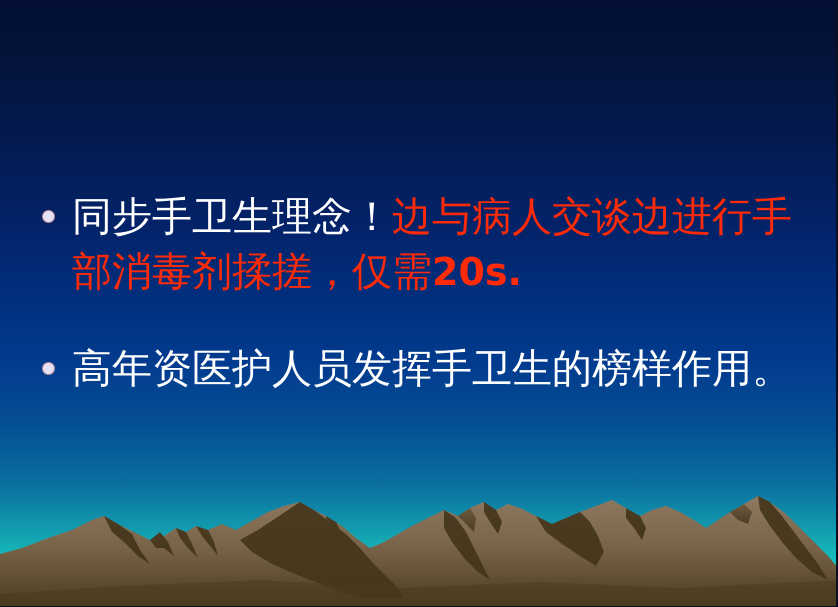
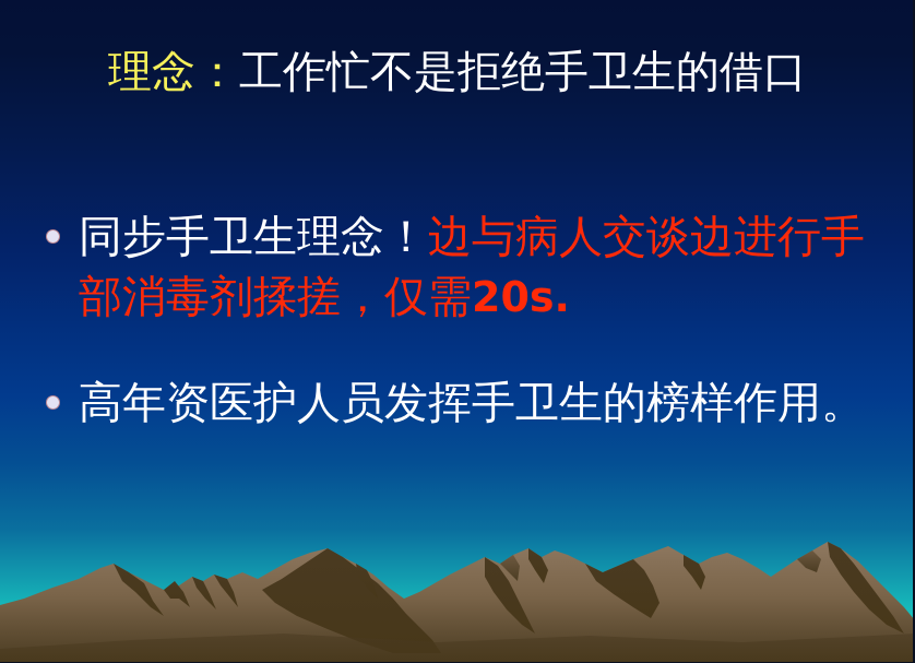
+ 理念：工作忙不是拒绝手卫生的借口
  同步手卫生理念！边与病人交谈边进行手部消毒剂揉搓，仅需20s.
  高年资医护人员发挥手卫生的榜样作用。
